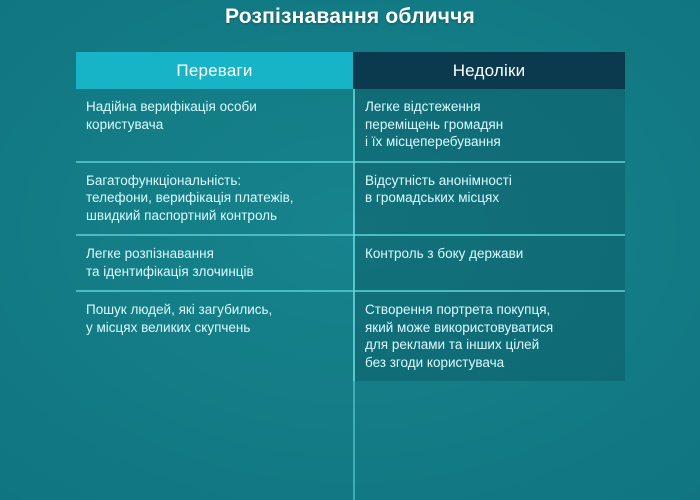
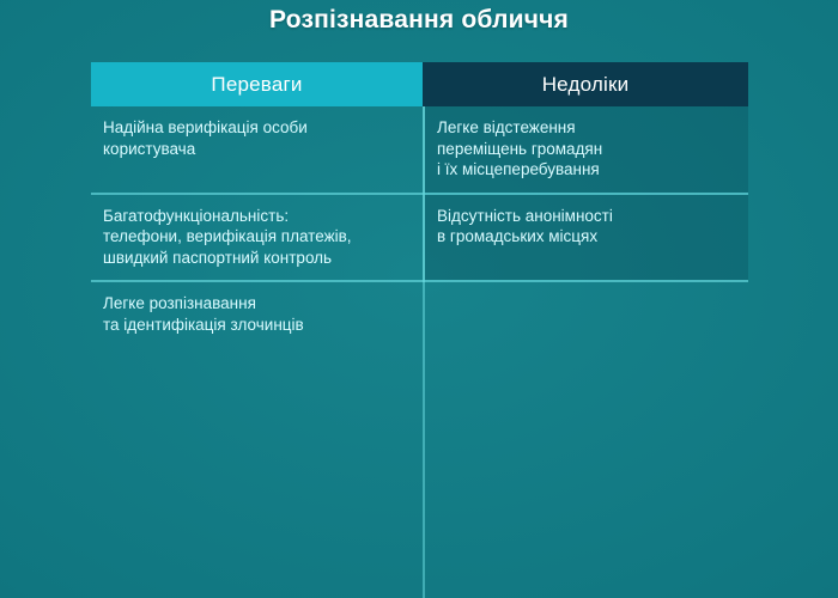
  Розпізнавання обличчя
  Переваги
  Недоліки
  Надійна верифікація особи
  користувача
  Легке відстеження
  переміщень громадян
  і їх місцеперебування
  Багатофункціональність:
  телефони, верифікація платежів,
  швидкий паспортний контроль
  Відсутність анонімності
  в громадських місцях
  Легке розпізнавання
  та ідентифікація злочинців
- Контроль з боку держави
- Пошук людей, які загубились,
- у місцях великих скупчень
- Створення портрета покупця,
- який може використовуватися
- для реклами та інших цілей
- без згоди користувача
